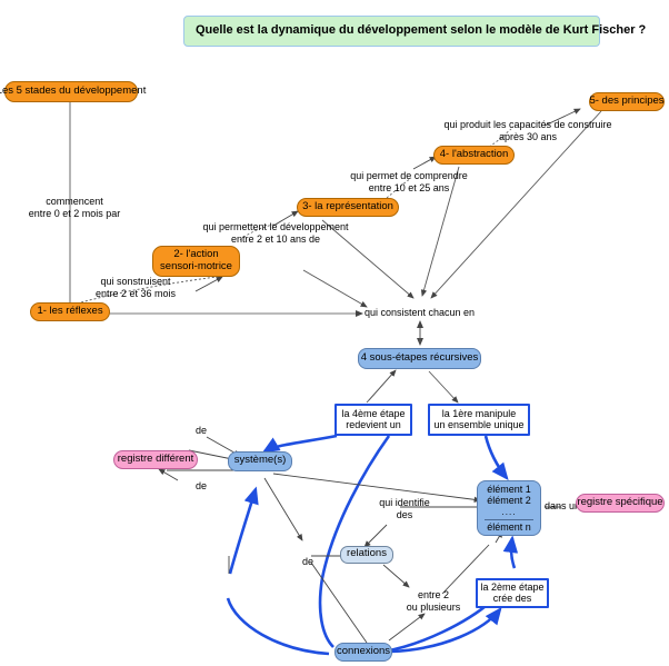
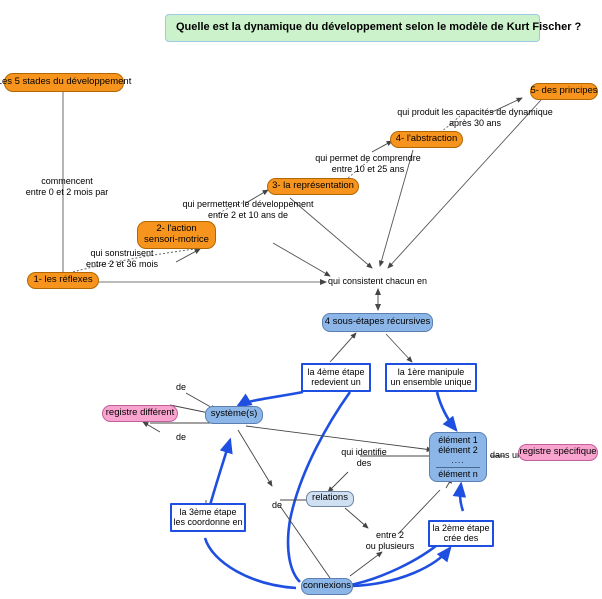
  Quelle est la dynamique du développement selon le modèle de Kurt Fischer ?
  es 5 stades du développement
  1- les réflexes
  2- l'action
  sensori-motrice
  3- la représentation
  4- l'abstraction
  5- des principes
  4 sous-étapes récursives
  la 4ème étape
  redevient un
  la 1ère manipule
  un ensemble unique
+ la 3ème étape
+ les coordonne en
  la 2ème étape
  crée des
  système(s)
  registre différent
  registre spécifique
  relations
  connexions
  élément 1
  élément 2
  ....
  élément n
  commencent
  entre 0 et 2 mois par
  qui sonstruisent
  entre 2 et 36 mois
  qui permettent le développement
  entre 2 et 10 ans de
  qui permet de comprendre
  entre 10 et 25 ans
- qui produit les capacités de construire
+ qui produit les capacités de dynamique
  après 30 ans
  qui consistent chacun en
  de
  de
  de
  dans u
  qui identifie
  des
  entre 2
  ou plusieurs
